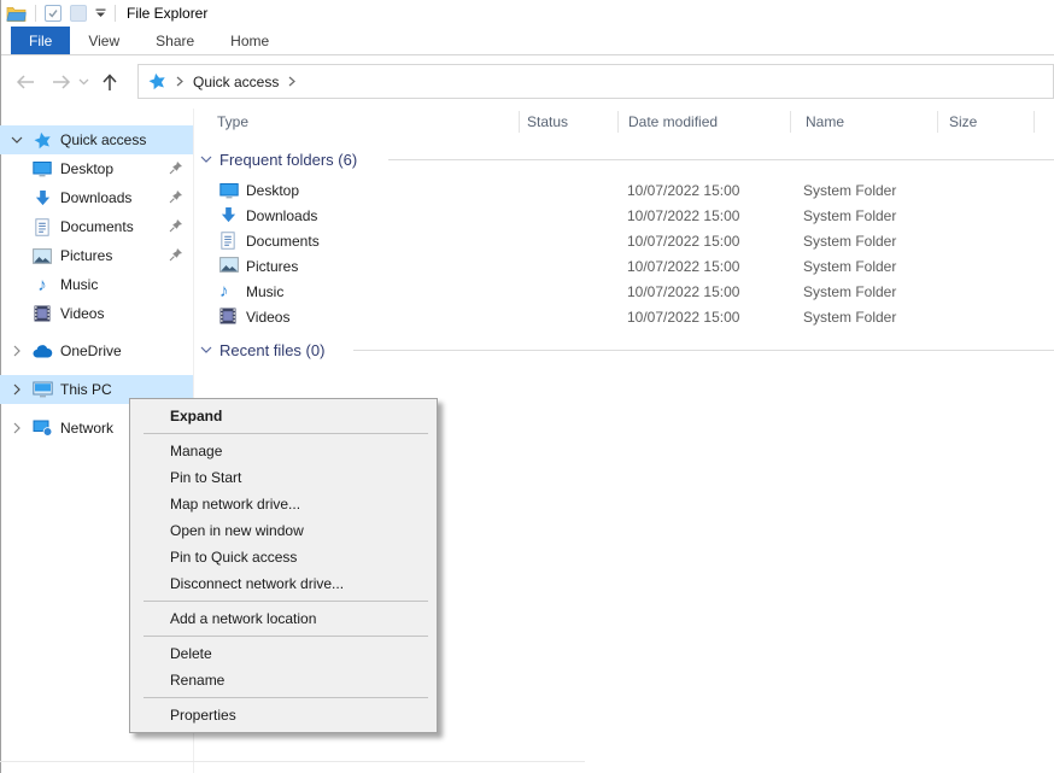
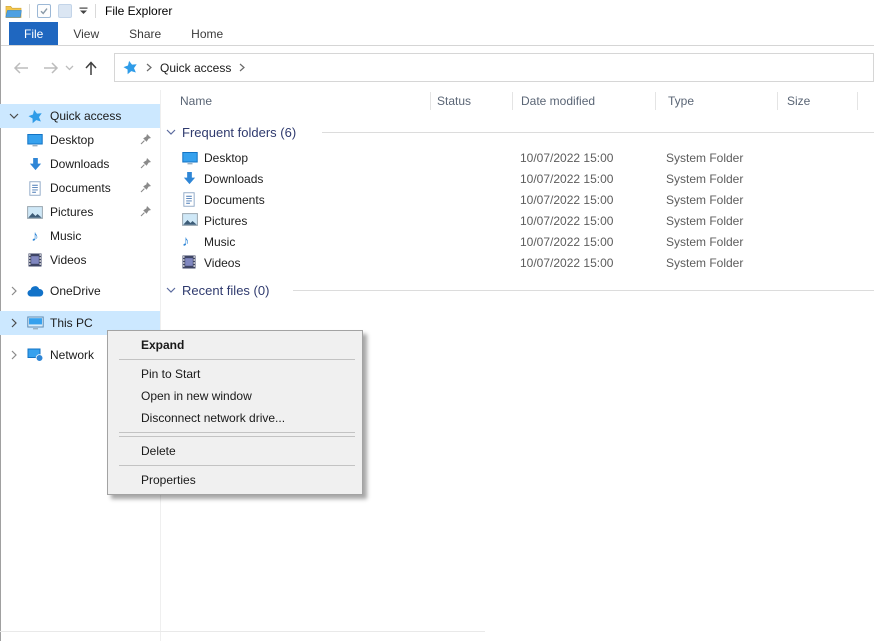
  File Explorer
  File
  View
  Share
  Home
  Quick access
  Quick access
  Desktop
  Downloads
  Documents
  Pictures
  ♪
  Music
  Videos
  OneDrive
  This PC
  Network
- Type
+ Name
  Status
  Date modified
- Name
+ Type
  Size
  Frequent folders (6)
  Desktop
  10/07/2022 15:00
  System Folder
  Downloads
  10/07/2022 15:00
  System Folder
  Documents
  10/07/2022 15:00
  System Folder
  Pictures
  10/07/2022 15:00
  System Folder
  ♪
  Music
  10/07/2022 15:00
  System Folder
  Videos
  10/07/2022 15:00
  System Folder
  Recent files (0)
  Expand
- Manage
  Pin to Start
- Map network drive...
  Open in new window
- Pin to Quick access
  Disconnect network drive...
- Add a network location
  Delete
- Rename
  Properties
